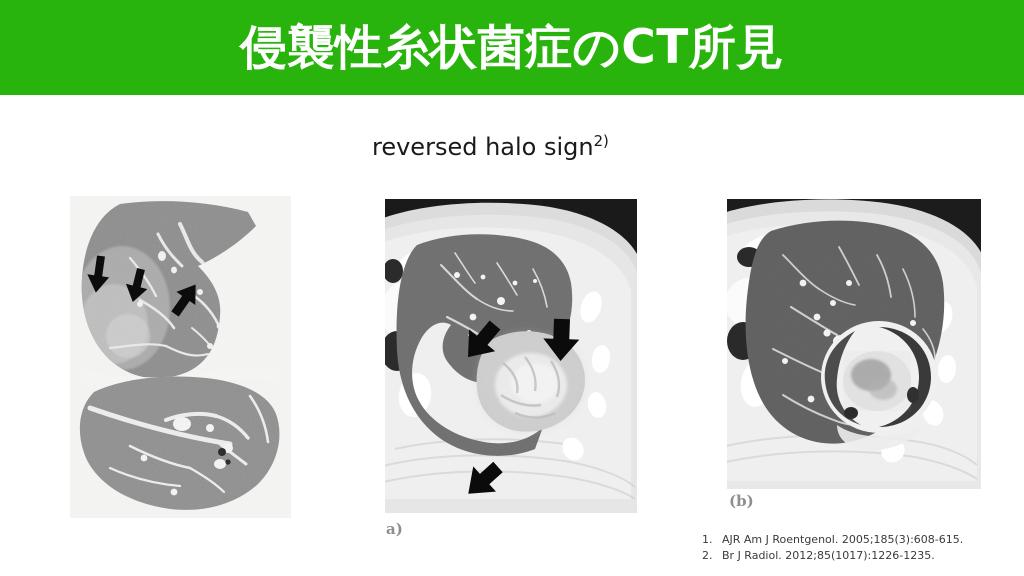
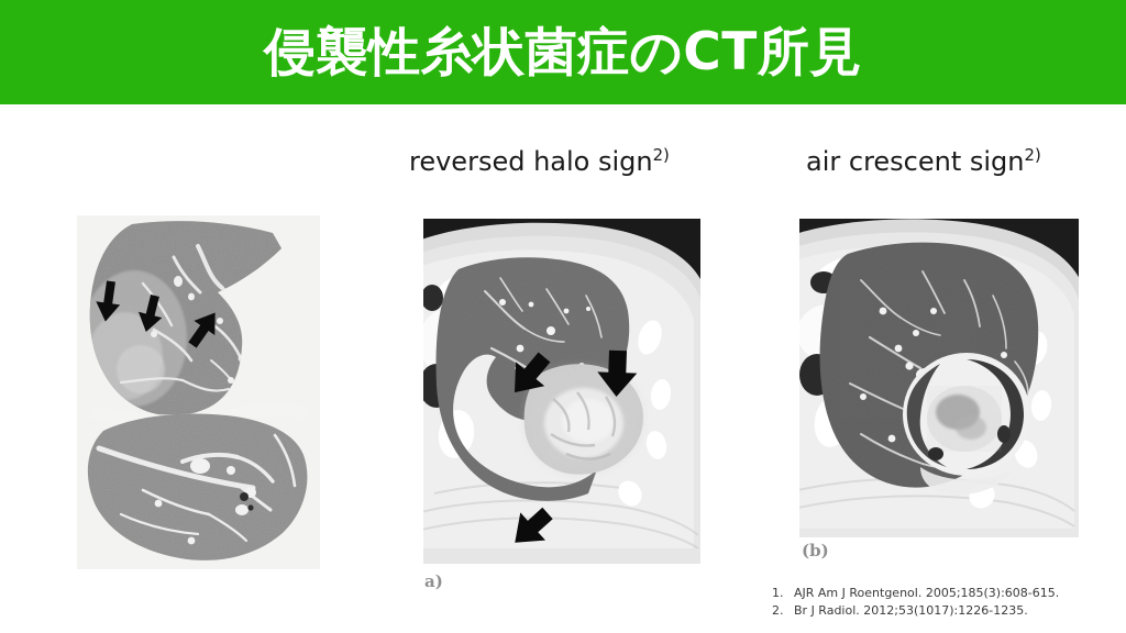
  侵襲性糸状菌症のCT所見
  reversed halo sign2)
+ air crescent sign2)
  a)
  (b)
  1.
  AJR Am J Roentgenol. 2005;185(3):608-615.
  2.
- Br J Radiol. 2012;85(1017):1226-1235.
+ Br J Radiol. 2012;53(1017):1226-1235.
